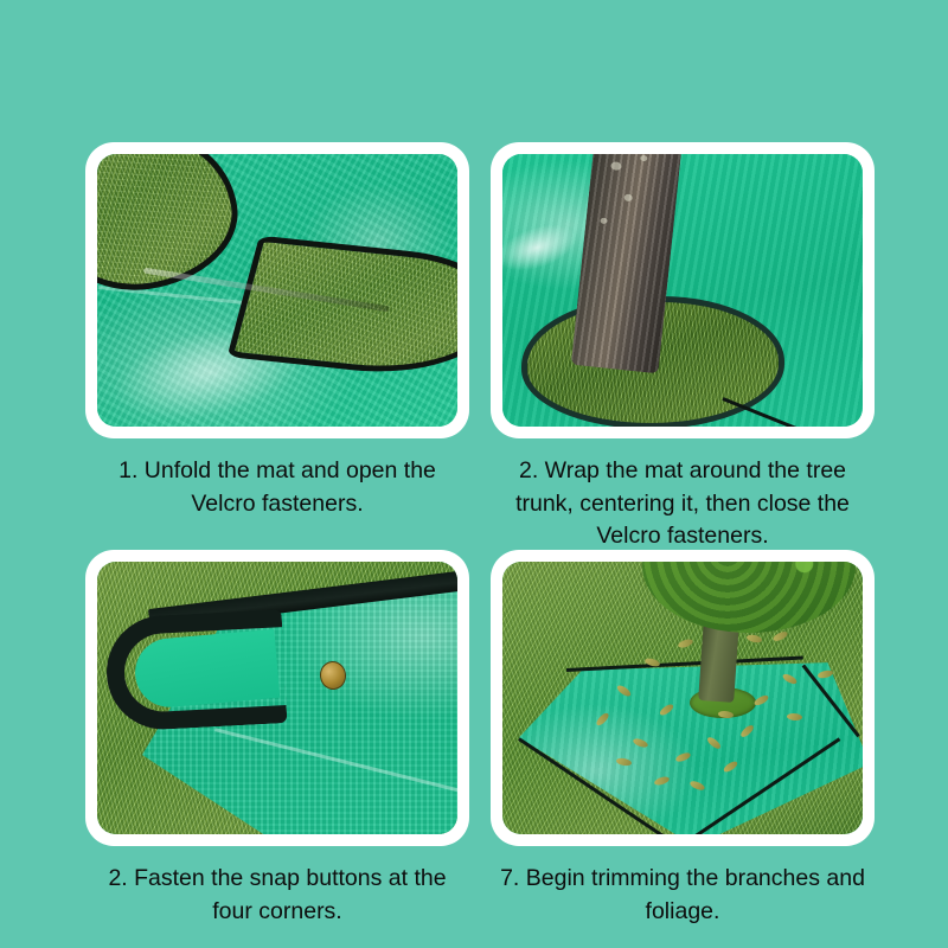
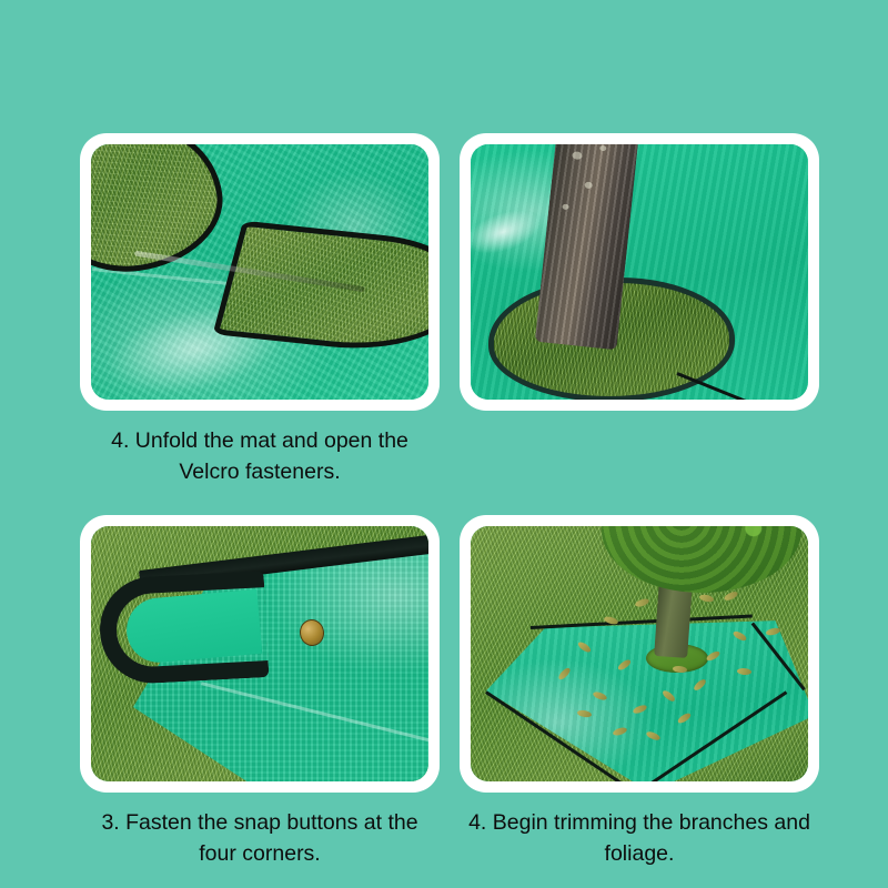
- 1. Unfold the mat and open the Velcro fasteners.
+ 4. Unfold the mat and open the Velcro fasteners.
- 2. Wrap the mat around the tree trunk, centering it, then close the Velcro fasteners.
- 2. Fasten the snap buttons at the four corners.
+ 3. Fasten the snap buttons at the four corners.
- 7. Begin trimming the branches and foliage.
+ 4. Begin trimming the branches and foliage.
